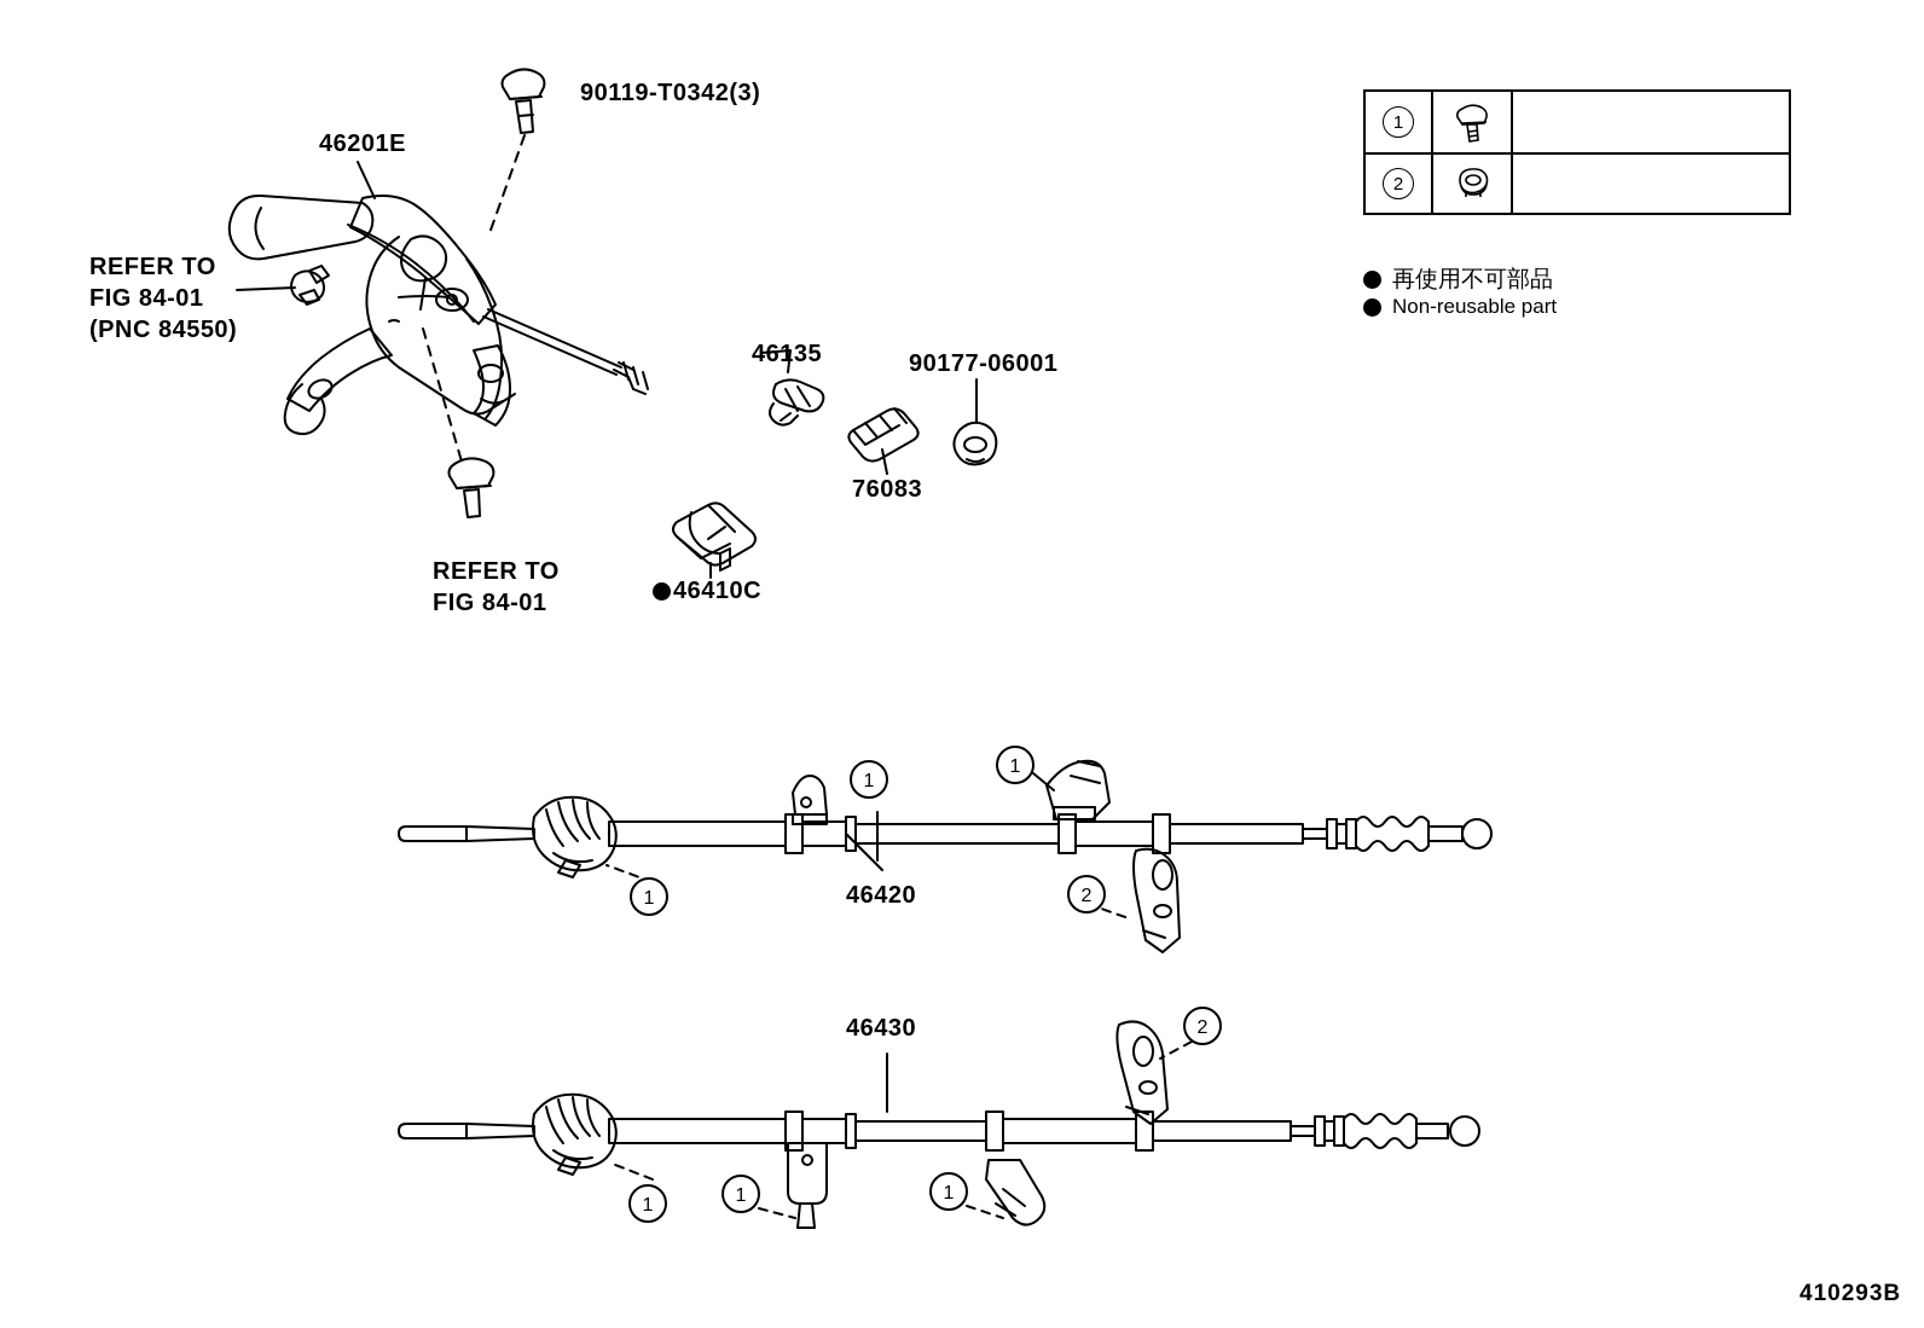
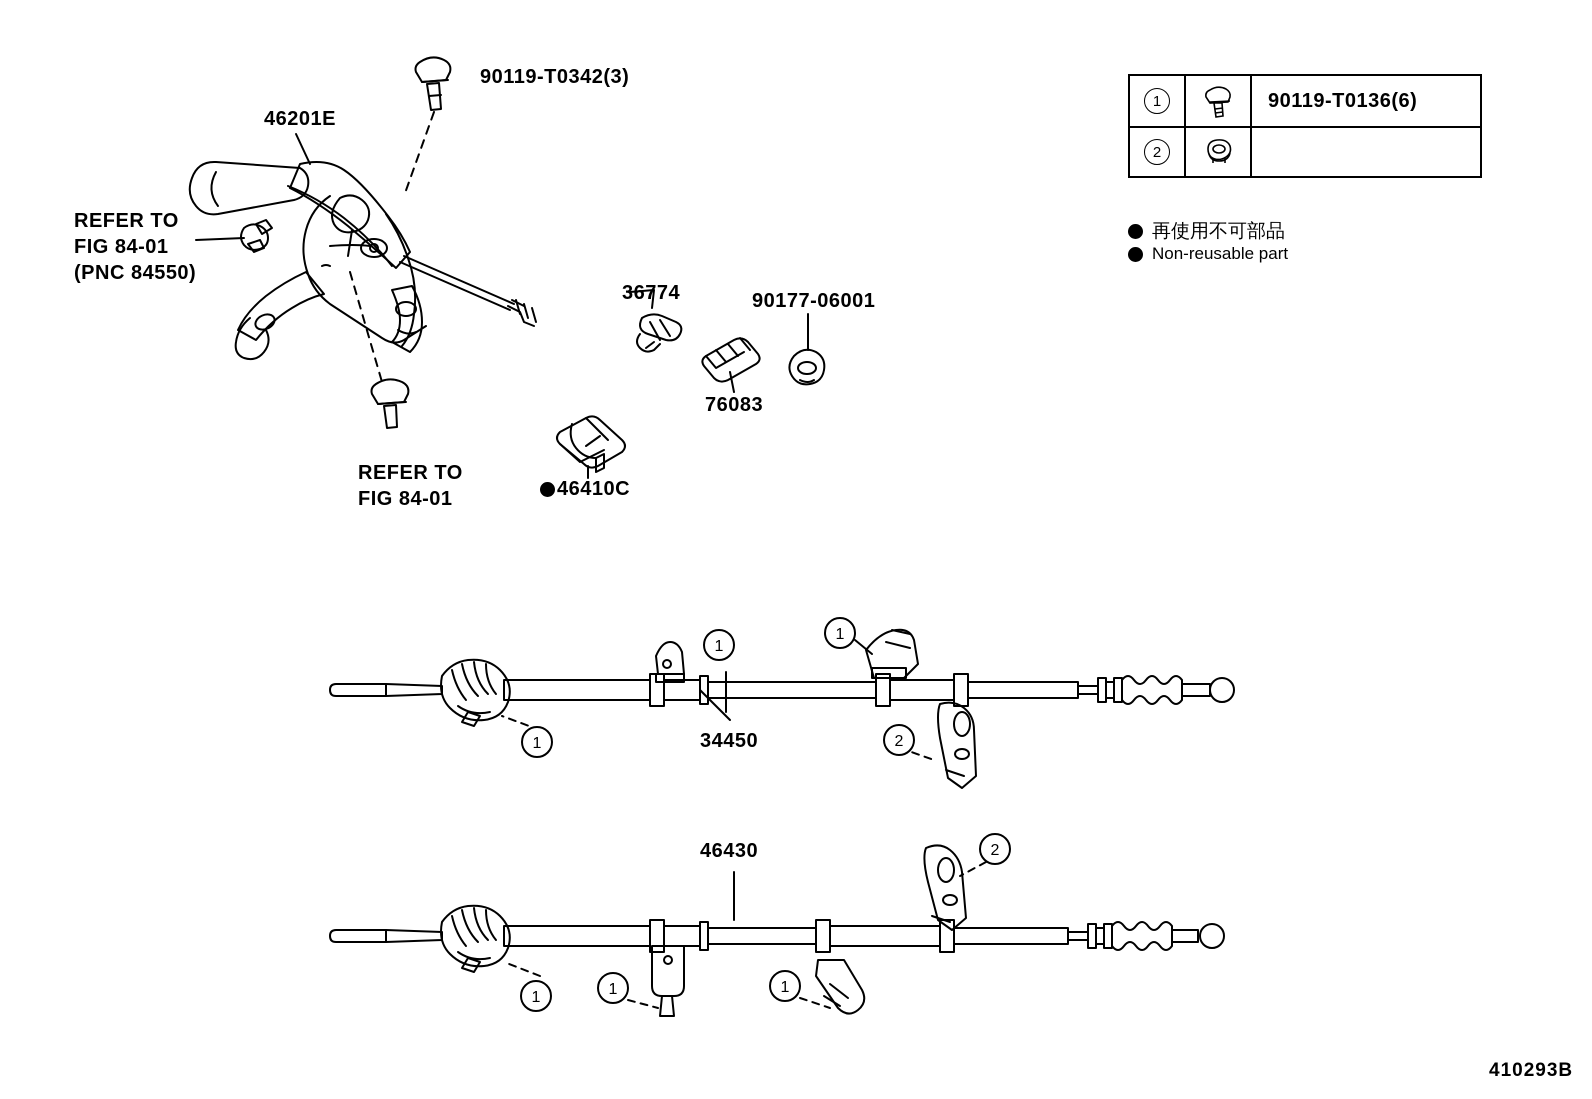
  1
  1
  1
  2
  1
  1
  1
  2
  46201E
  90119-T0342(3)
  REFER TO
  FIG 84-01
  (PNC 84550)
  REFER TO
  FIG 84-01
- 46135
+ 36774
  76083
  90177-06001
  46410C
- 46420
+ 34450
  46430
  1
+ 90119-T0136(6)
  2
  再使用不可部品
  Non-reusable part
  410293B
